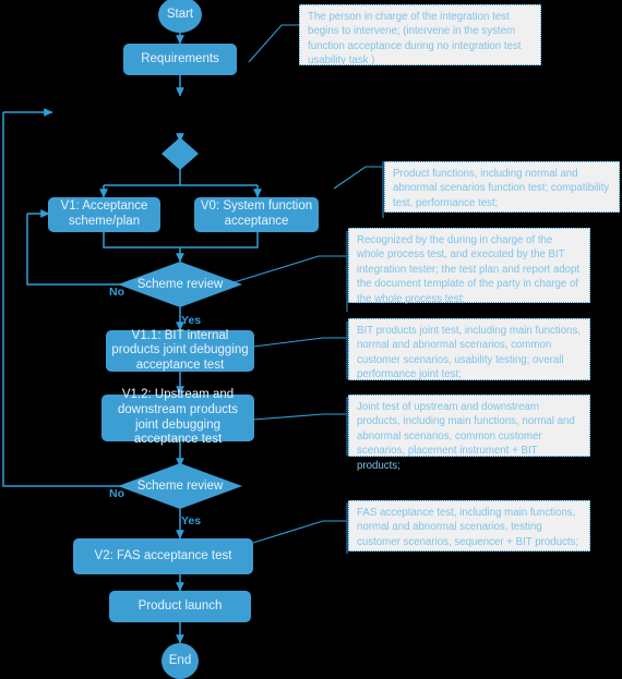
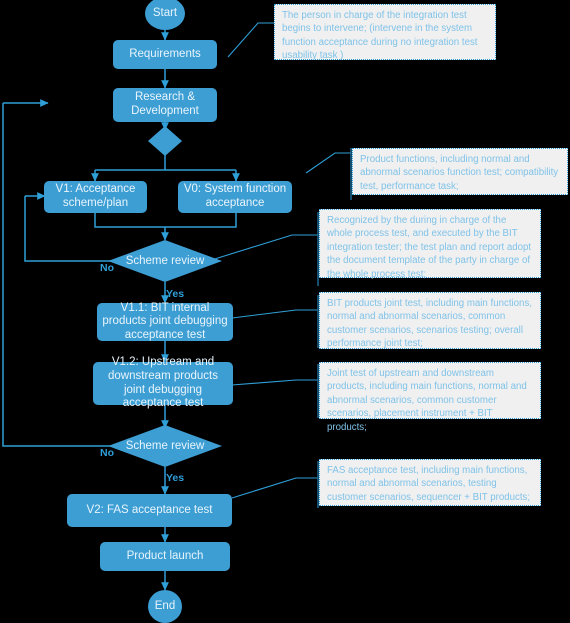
  Start
  Requirements
+ Research & Development
  V1: Acceptance scheme/plan
  V0: System function acceptance
  Scheme review
  V1.1: BIT internal products joint debugging acceptance test
  V1.2: Upstream and downstream products joint debugging acceptance test
  Scheme review
  V2: FAS acceptance test
  Product launch
  End
  No
  Yes
  No
  Yes
  The person in charge of the integration test begins to intervene; (intervene in the system function acceptance during no integration test usability task )
- Product functions, including normal and abnormal scenarios function test; compatibility test, performance test;
+ Product functions, including normal and abnormal scenarios function test; compatibility test, performance task;
  Recognized by the during in charge of the whole process test, and executed by the BIT integration tester; the test plan and report adopt the document template of the party in charge of the whole process test;
- BIT products joint test, including main functions, normal and abnormal scenarios, common customer scenarios, usability testing; overall performance joint test;
+ BIT products joint test, including main functions, normal and abnormal scenarios, common customer scenarios, scenarios testing; overall performance joint test;
  Joint test of upstream and downstream products, including main functions, normal and abnormal scenarios, common customer scenarios, placement instrument + BIT products;
  FAS acceptance test, including main functions, normal and abnormal scenarios, testing customer scenarios, sequencer + BIT products;
